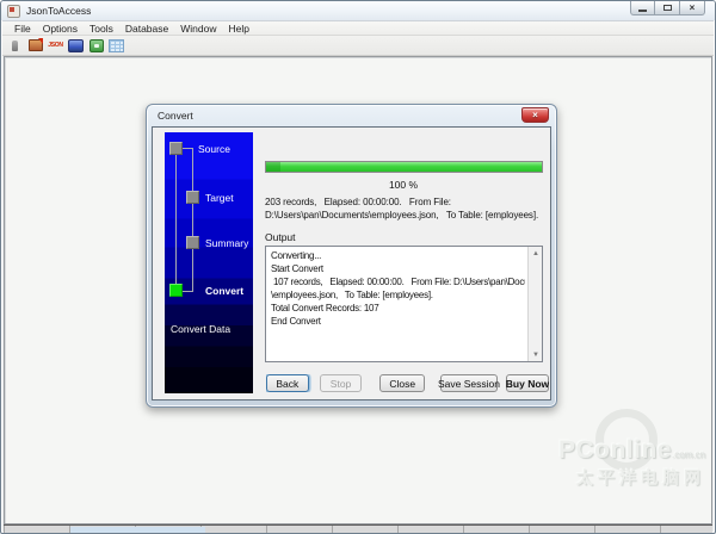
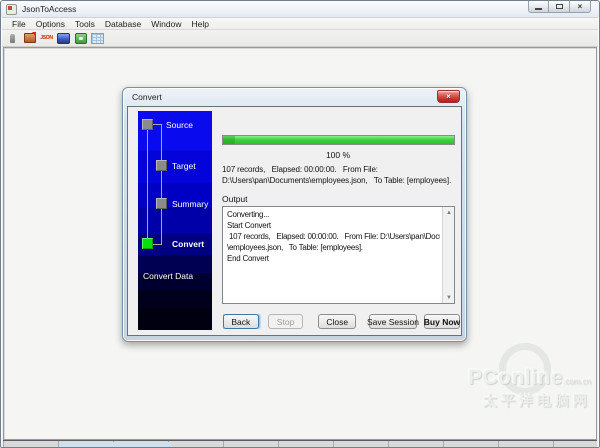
  JsonToAccess
  ×
  File
  Options
  Tools
  Database
  Window
  Help
  PConline.com.cn
  太平洋电脑网
  Convert
  ×
  Source
  Target
  Summary
  Convert
  Convert Data
  100 %
- 203 records, Elapsed: 00:00:00. From File:
+ 107 records, Elapsed: 00:00:00. From File:
  D:\Users\pan\Documents\employees.json, To Table: [employees].
  Output
  Converting...
  Start Convert
  107 records, Elapsed: 00:00:00. From File: D:\Users\pan\Doc
  \employees.json, To Table: [employees].
- Total Convert Records: 107
  End Convert
  Back
  Stop
  Close
  Save Session
  Buy Now
